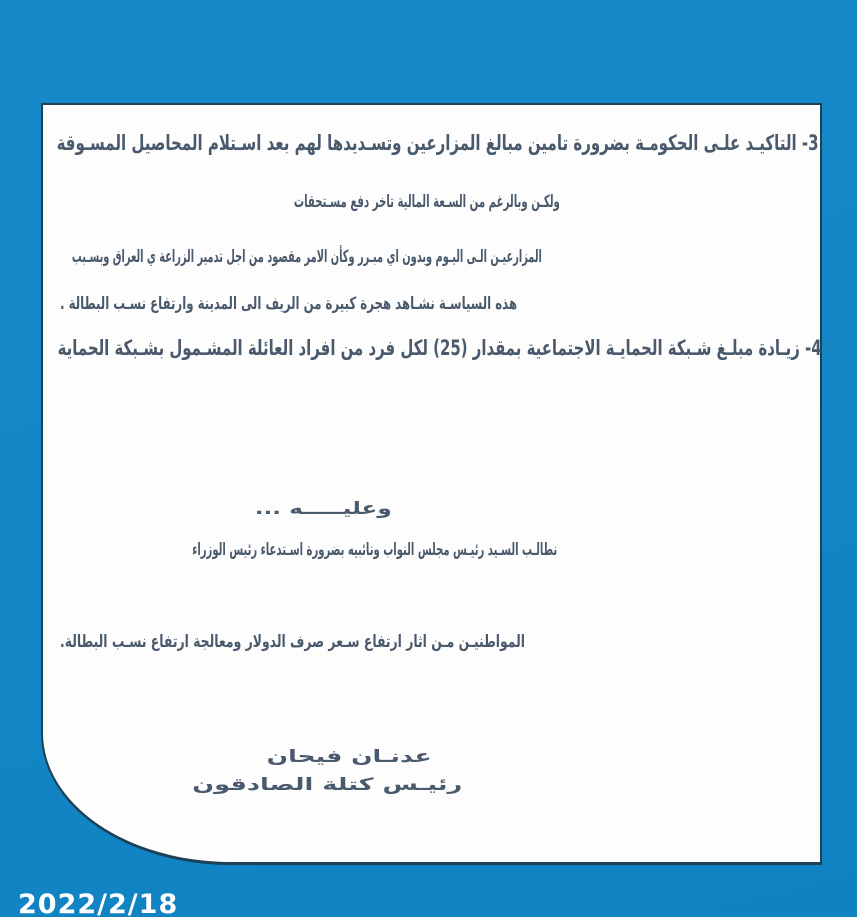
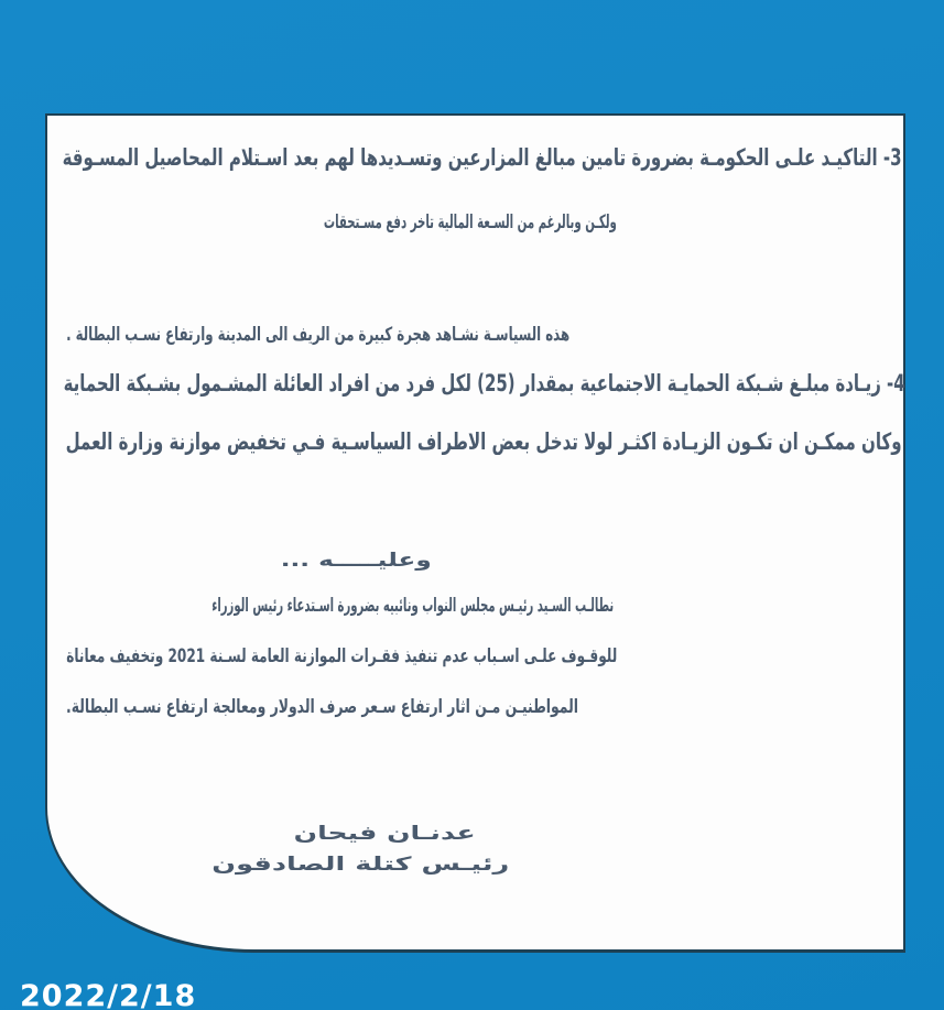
  3- التاكيـد علـى الحكومـة بضرورة تامين مبالغ المزارعين وتسـديدها لهم بعد اسـتلام المحاصيل المسـوقة
  ولكـن وبالرغم من السـعة المالية تاخر دفع مسـتحقات
- المزارعيـن الـى اليـوم وبدون اي مبـرر وكأن الامر مقصود من اجل تدمير الزراعة ي العراق وبسـبب
  هذه السياسـة نشـاهد هجرة كبيرة من الريف الى المدينة وارتفاع نسـب البطالة .
  4- زيـادة مبلـغ شـبكة الحمايـة الاجتماعية بمقدار (25) لكل فرد من افراد العائلة المشـمول بشـبكة الحماية
+ وكان ممكـن ان تكـون الزيـادة اكثـر لولا تدخل بعض الاطراف السياسـية فـي تخفيض موازنة وزارة العمل
  وعليـــــه ...
  نطالـب السـيد رئيـس مجلس النواب ونائبيه بضرورة اسـتدعاء رئيس الوزراء
+ للوقـوف علـى اسـباب عدم تنفيذ فقـرات الموازنة العامة لسـنة 2021 وتخفيف معاناة
  المواطنيـن مـن اثار ارتفاع سـعر صرف الدولار ومعالجة ارتفاع نسـب البطالة.
  عدنـان فيحان
  رئيـس كتلة الصادقون
  2022/2/18
